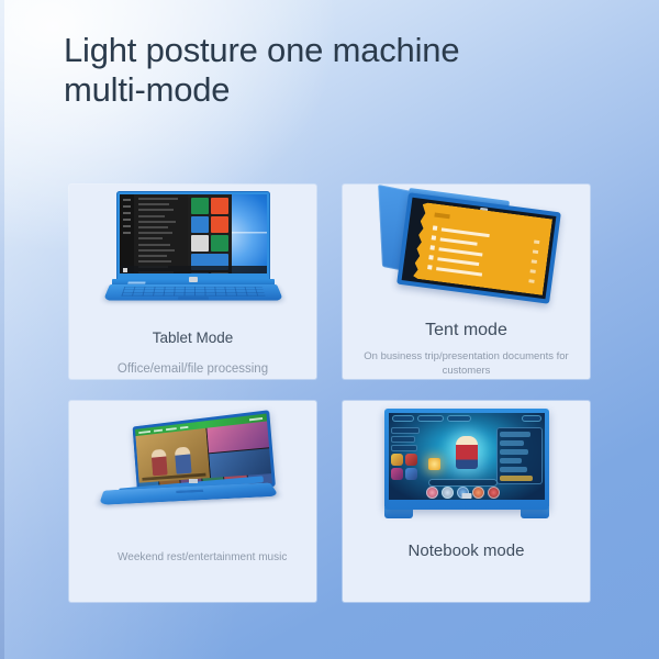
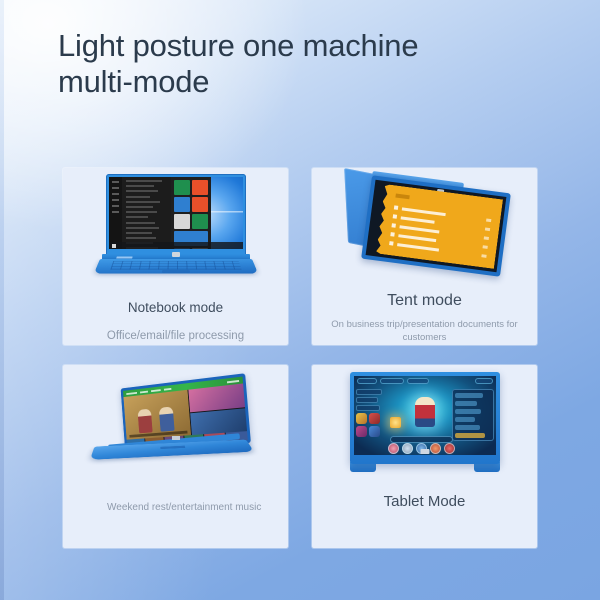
  Light posture one machine multi-mode
- Tablet Mode
+ Notebook mode
  Office/email/file processing
  Tent mode
  On business trip/presentation documents for customers
  Weekend rest/entertainment music
- Notebook mode
+ Tablet Mode
